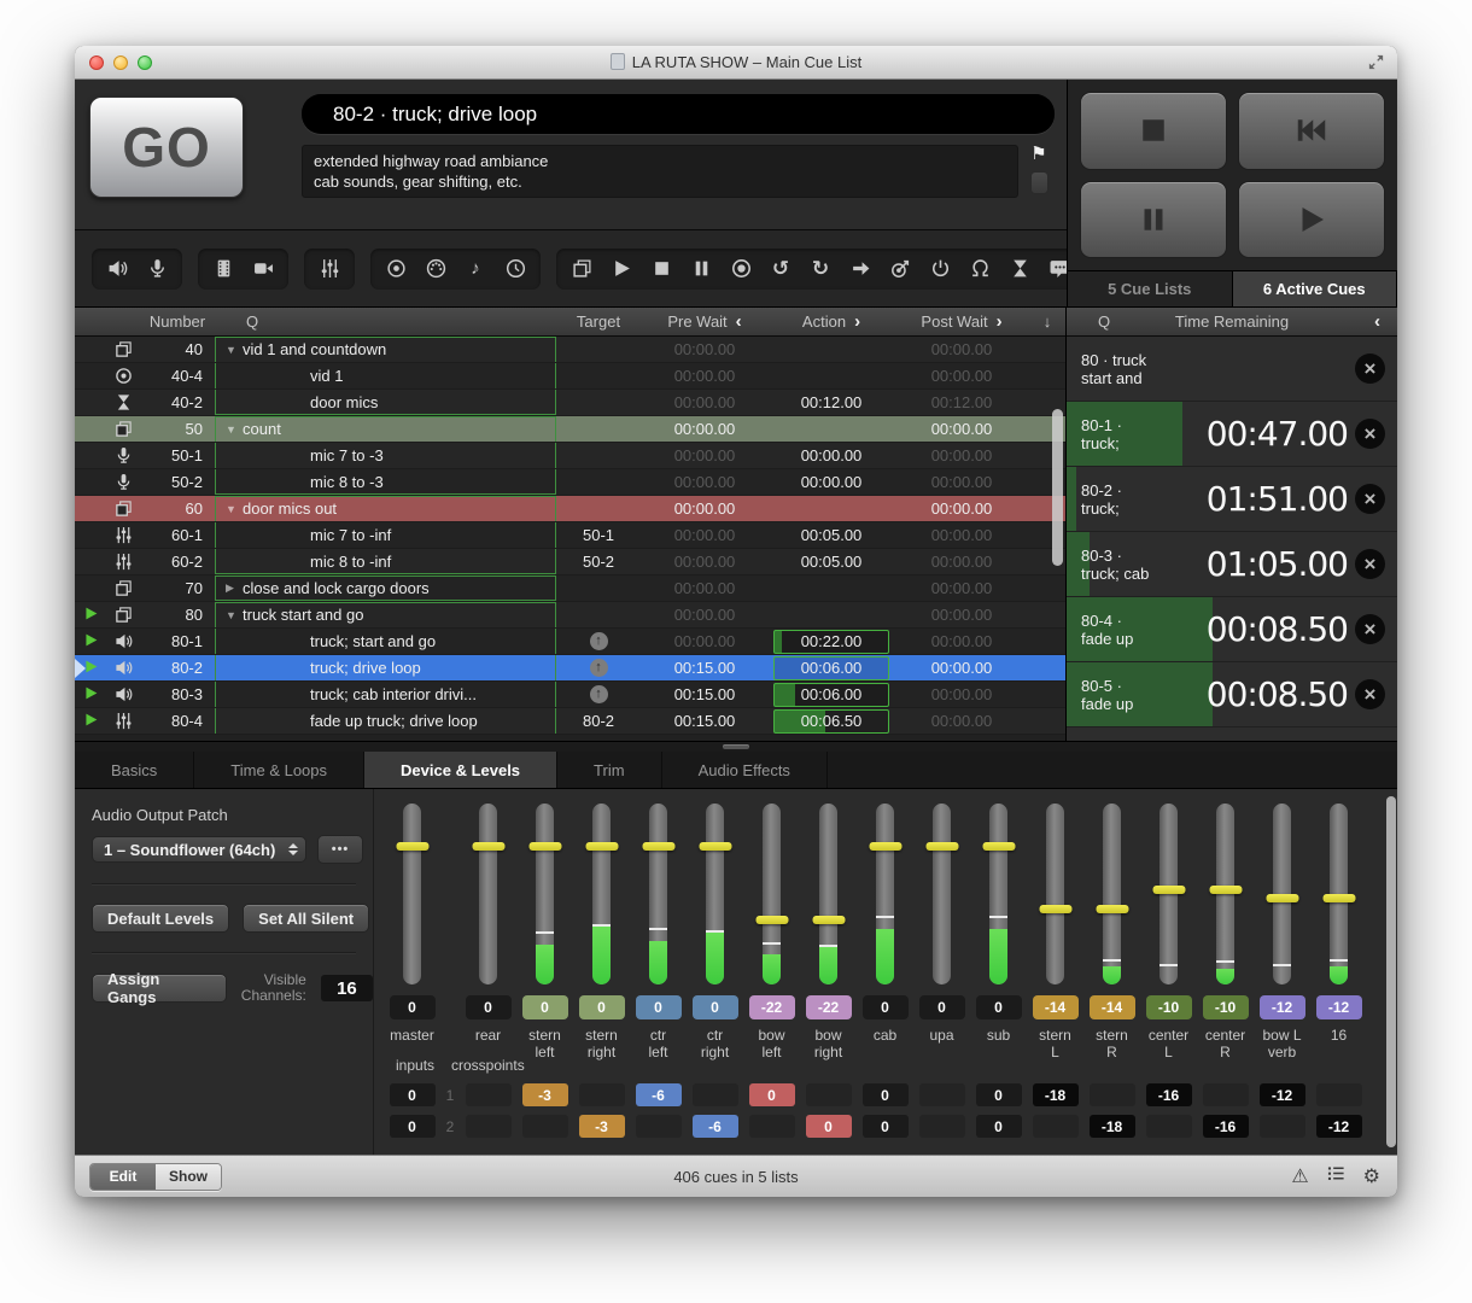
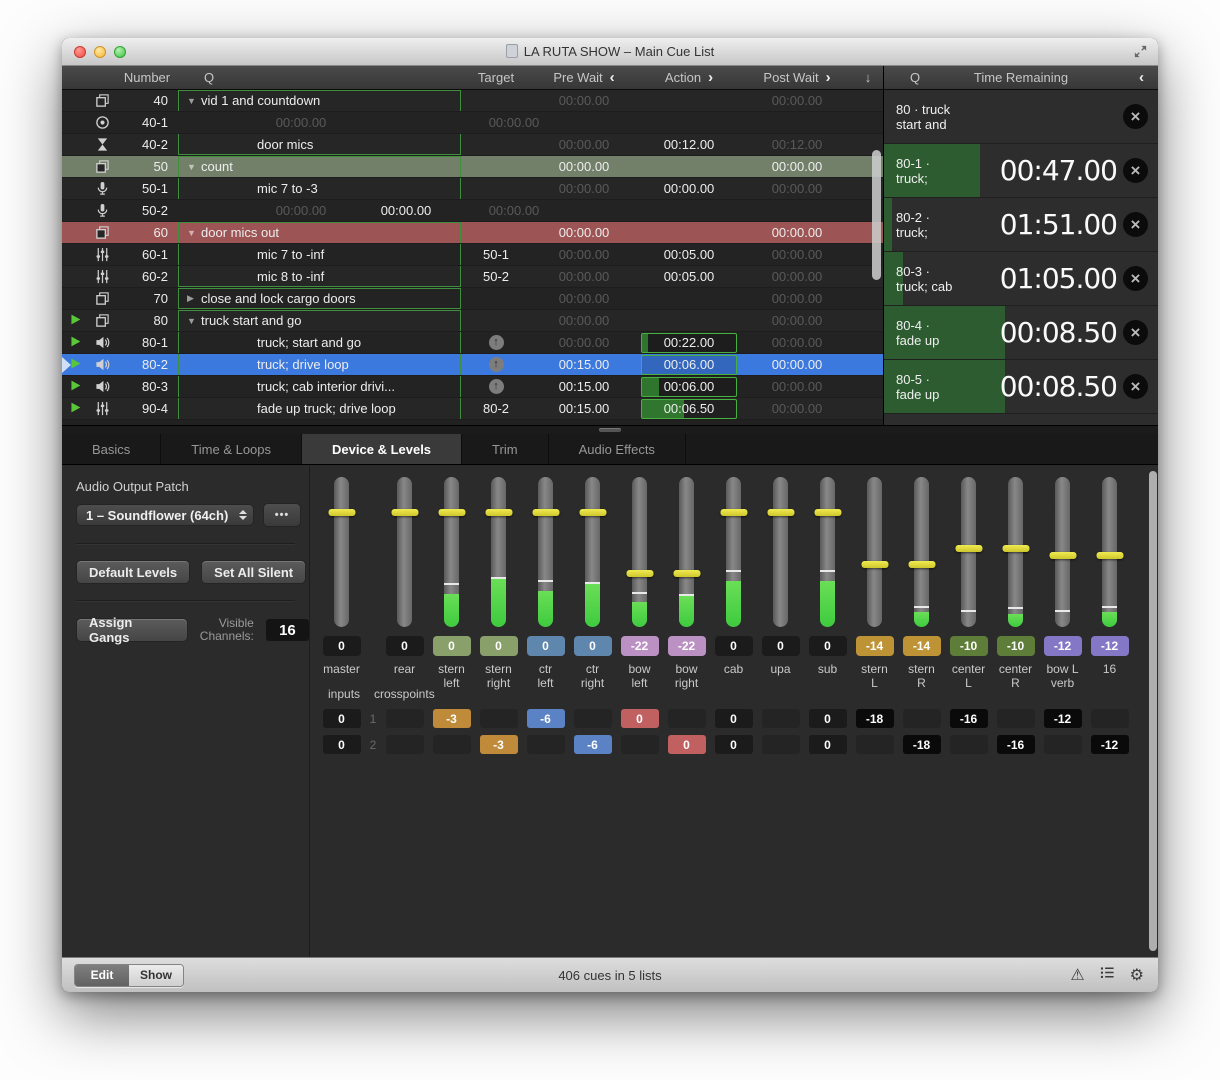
  LA RUTA SHOW – Main Cue List
- GO
- 80-2 · truck; drive loop
- extended highway road ambiance
- cab sounds, gear shifting, etc.
- ⚑
- ♪
- ↺
- ↻
- 5 Cue Lists
- 6 Active Cues
  Number
  Q
  Target
  Pre Wait
  ‹
  Action
  ›
  Post Wait
  ›
  ↓
  40
  ▼
  vid 1 and countdown
  00:00.00
  00:00.00
- 40-4
+ 40-1
- vid 1
  00:00.00
  00:00.00
  40-2
  door mics
  00:00.00
  00:12.00
  00:12.00
  50
  ▼
  count
  00:00.00
  00:00.00
  50-1
  mic 7 to -3
  00:00.00
  00:00.00
  00:00.00
  50-2
- mic 8 to -3
  00:00.00
  00:00.00
  00:00.00
  60
  ▼
  door mics out
  00:00.00
  00:00.00
  60-1
  mic 7 to -inf
  50-1
  00:00.00
  00:05.00
  00:00.00
  60-2
  mic 8 to -inf
  50-2
  00:00.00
  00:05.00
  00:00.00
  70
  ▶
  close and lock cargo doors
  00:00.00
  00:00.00
  80
  ▼
  truck start and go
  00:00.00
  00:00.00
  80-1
  truck; start and go
  ↑
  00:00.00
  00:22.00
  00:00.00
  80-2
  truck; drive loop
  ↑
  00:15.00
  00:06.00
  00:00.00
  80-3
  truck; cab interior drivi...
  ↑
  00:15.00
  00:06.00
  00:00.00
- 80-4
+ 90-4
  fade up truck; drive loop
  80-2
  00:15.00
  00:06.50
  00:00.00
  Time Remaining
  Q
  ‹
  80 · truck
  start and
  ×
  80-1 ·
  truck;
  00:47.00
  ×
  80-2 ·
  truck;
  01:51.00
  ×
  80-3 ·
  truck; cab
  01:05.00
  ×
  80-4 ·
  fade up
  00:08.50
  ×
  80-5 ·
  fade up
  00:08.50
  ×
  Basics
  Time & Loops
  Device & Levels
  Trim
  Audio Effects
  Audio Output Patch
  1 – Soundflower (64ch)
  •••
  Default Levels
  Set All Silent
  Assign Gangs
  Visible
  Channels:
  16
  0
  master
  0
  rear
  0
  stern
  left
  0
  stern
  right
  0
  ctr
  left
  0
  ctr
  right
  -22
  bow
  left
  -22
  bow
  right
  0
  cab
  0
  upa
  0
  sub
  -14
  stern
  L
  -14
  stern
  R
  -10
  center
  L
  -10
  center
  R
  -12
  bow L
  verb
  -12
  16
  inputs
  crosspoints
  0
  1
  -3
  -6
  0
  0
  0
  -18
  -16
  -12
  0
  2
  -3
  -6
  0
  0
  0
  -18
  -16
  -12
  Edit
  Show
  406 cues in 5 lists
  ⚠
  ⚙
